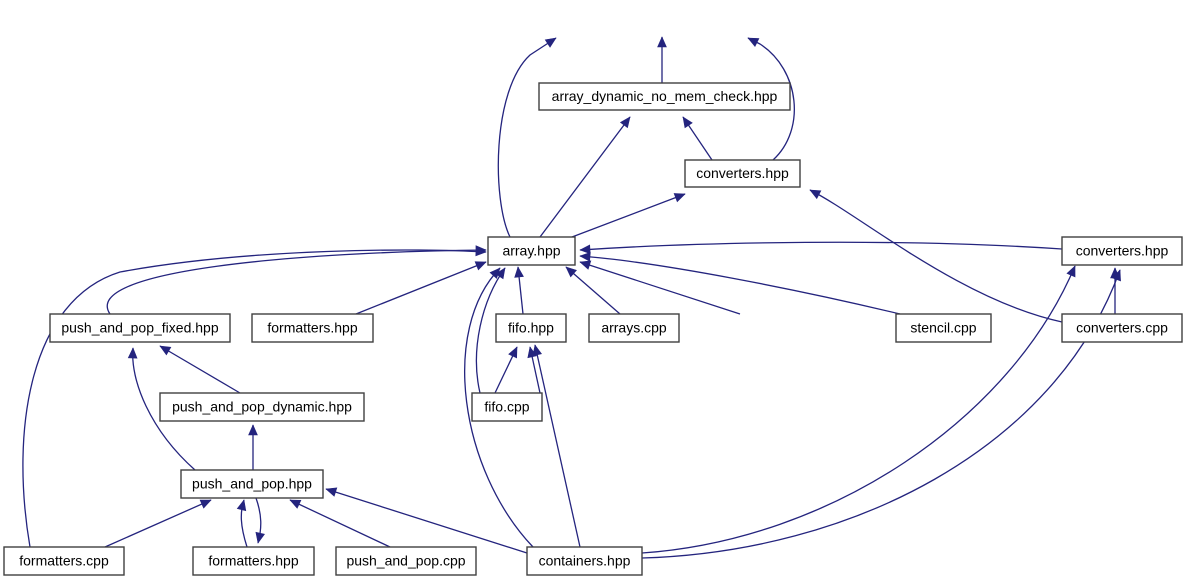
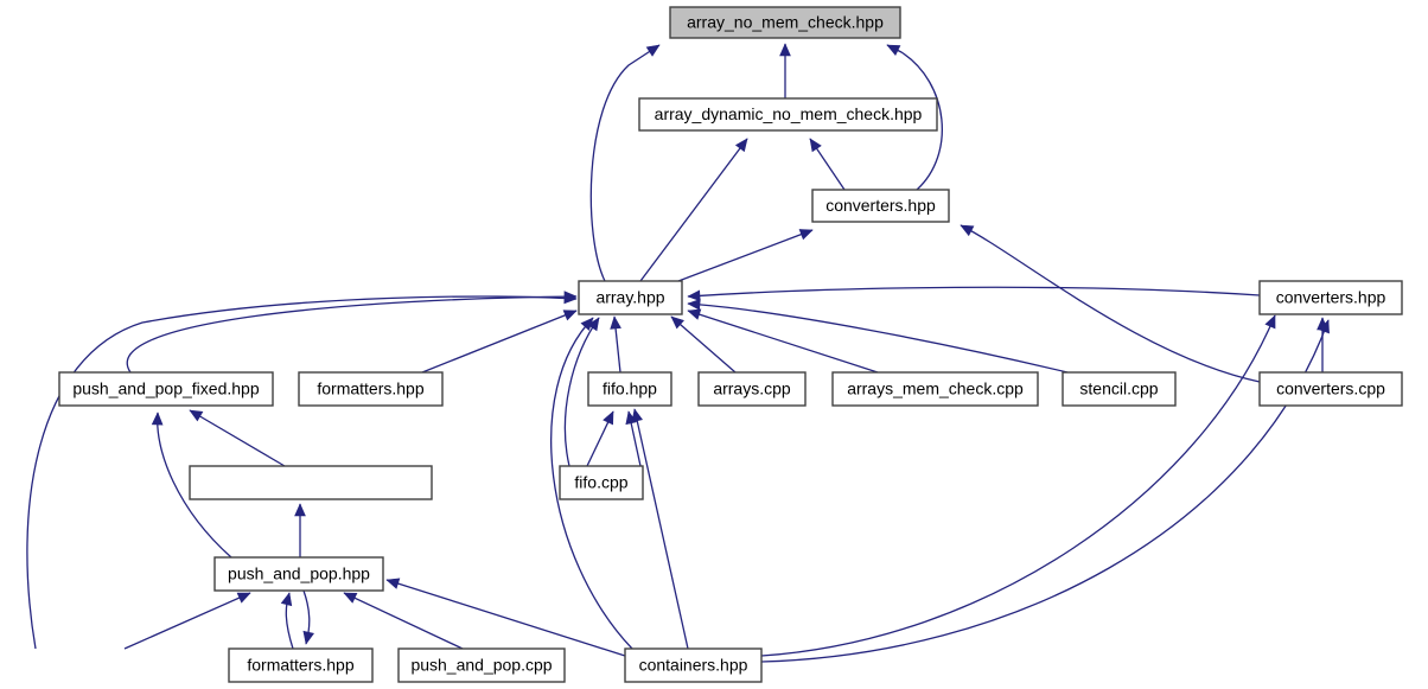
+ array_no_mem_check.hpp
  array_dynamic_no_mem_check.hpp
  converters.hpp
  array.hpp
  converters.hpp
  push_and_pop_fixed.hpp
  formatters.hpp
  fifo.hpp
  arrays.cpp
+ arrays_mem_check.cpp
  stencil.cpp
  converters.cpp
- push_and_pop_dynamic.hpp
  push_and_pop.hpp
- formatters.cpp
  formatters.hpp
  push_and_pop.cpp
  containers.hpp
  fifo.cpp
